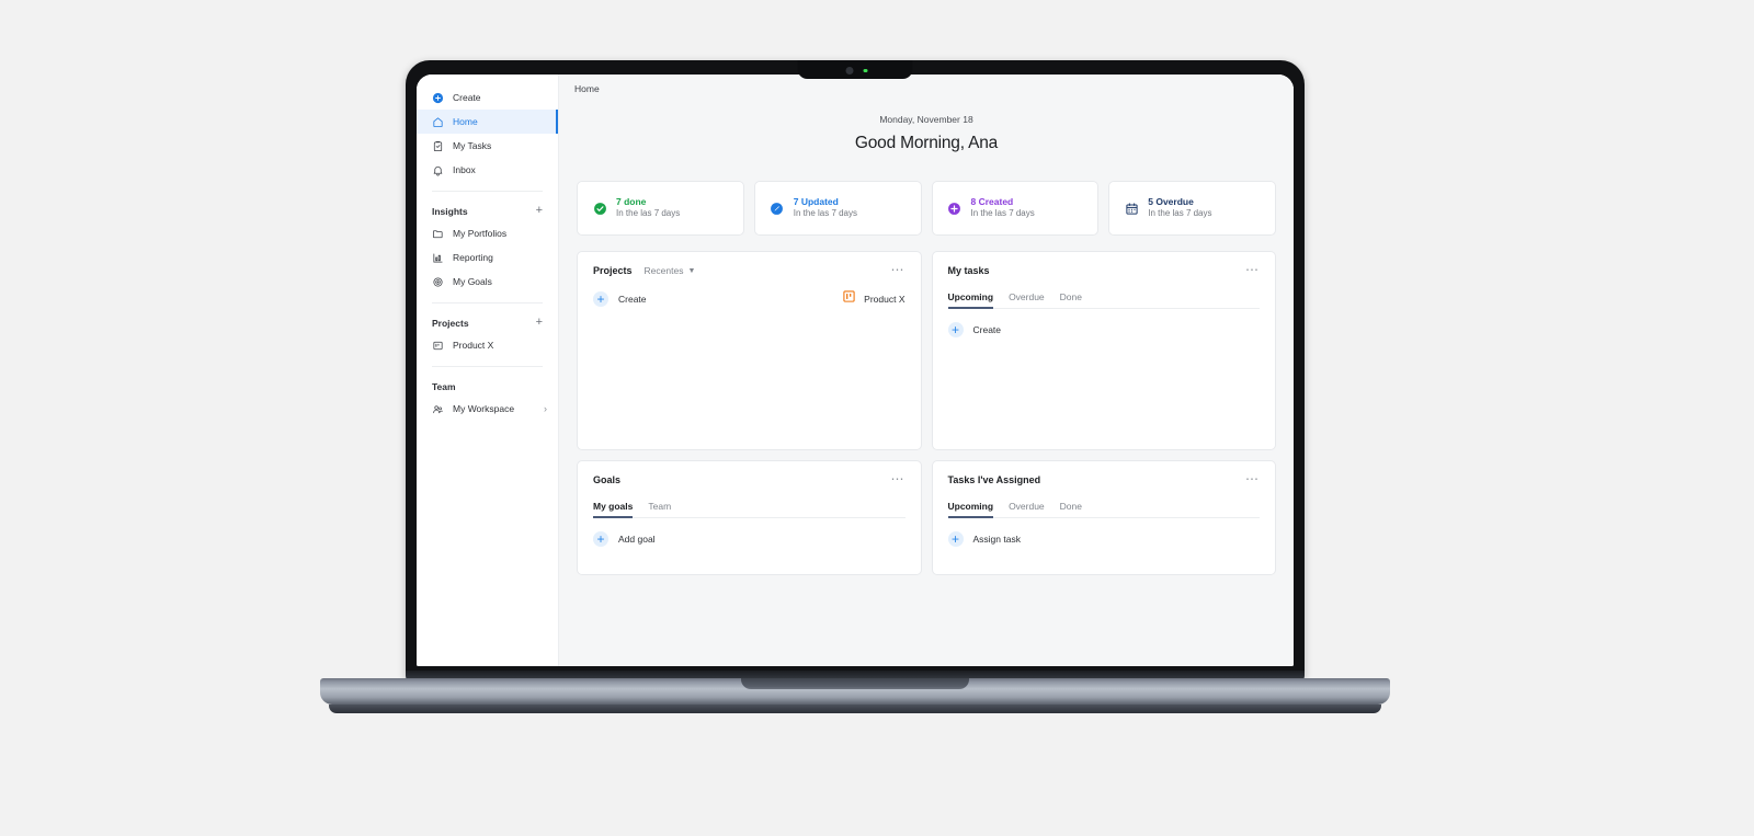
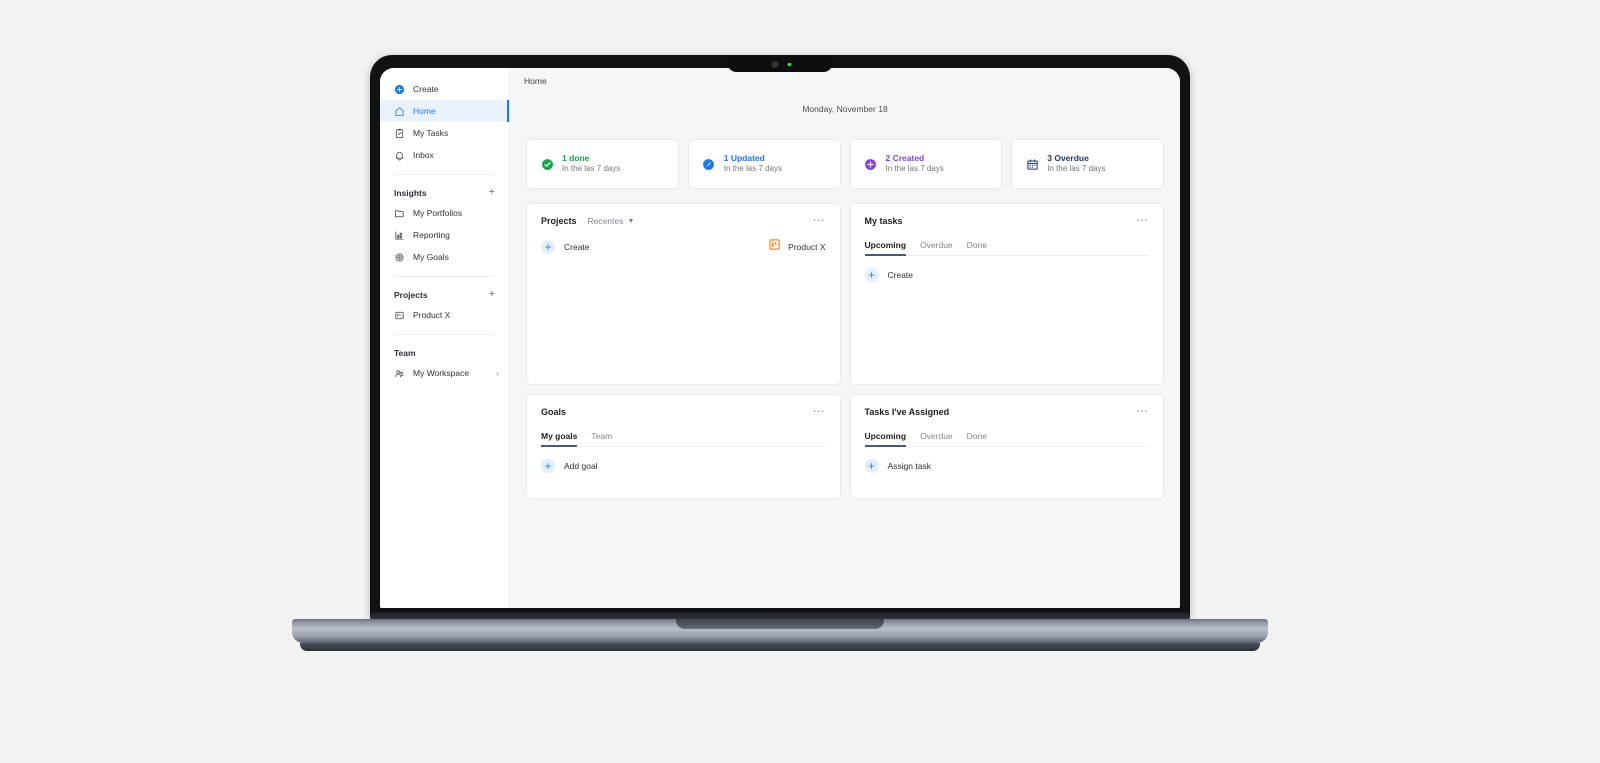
  Create
  Home
  My Tasks
  Inbox
  Insights
  +
  My Portfolios
  Reporting
  My Goals
  Projects
  +
  Product X
  Team
  My Workspace
  ›
  Home
  Monday, November 18
- Good Morning, Ana
- 7 done
+ 1 done
  In the las 7 days
- 7 Updated
+ 1 Updated
  In the las 7 days
- 8 Created
+ 2 Created
  In the las 7 days
- 5 Overdue
+ 3 Overdue
  In the las 7 days
  Projects
  Recentes
  ⋯
  +
  Create
  Product X
  My tasks
  ⋯
  Upcoming
  Overdue
  Done
  +
  Create
  Goals
  ⋯
  My goals
  Team
  +
  Add goal
  Tasks I've Assigned
  ⋯
  Upcoming
  Overdue
  Done
  +
  Assign task
